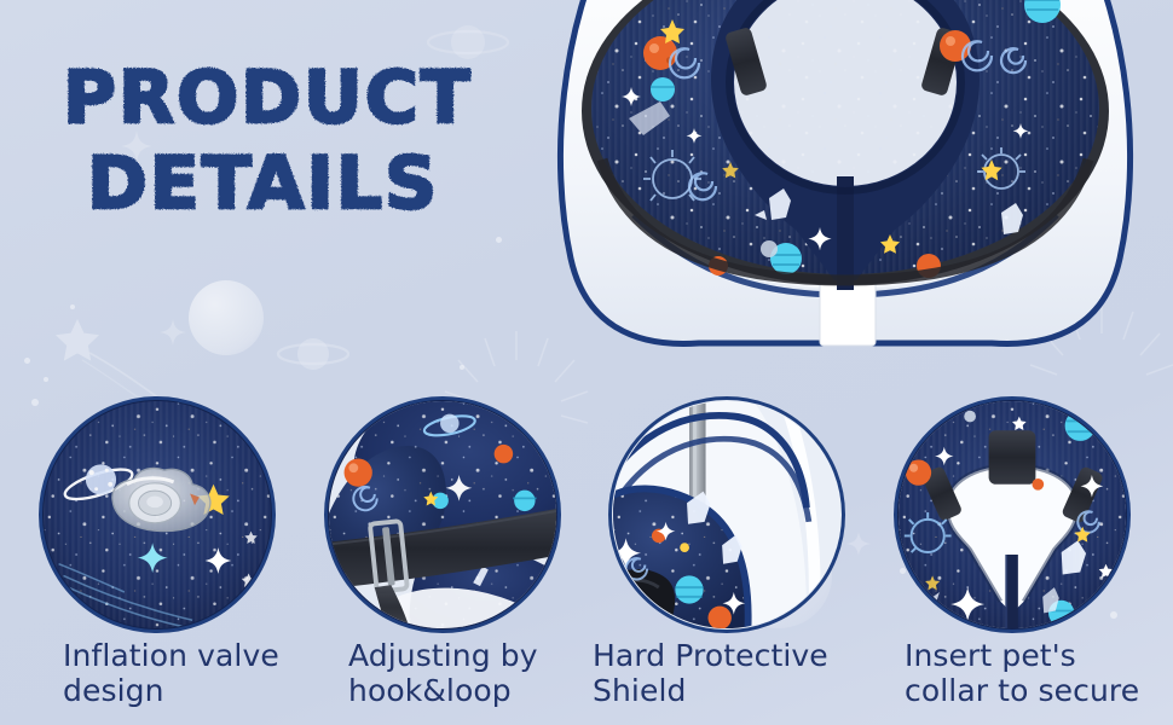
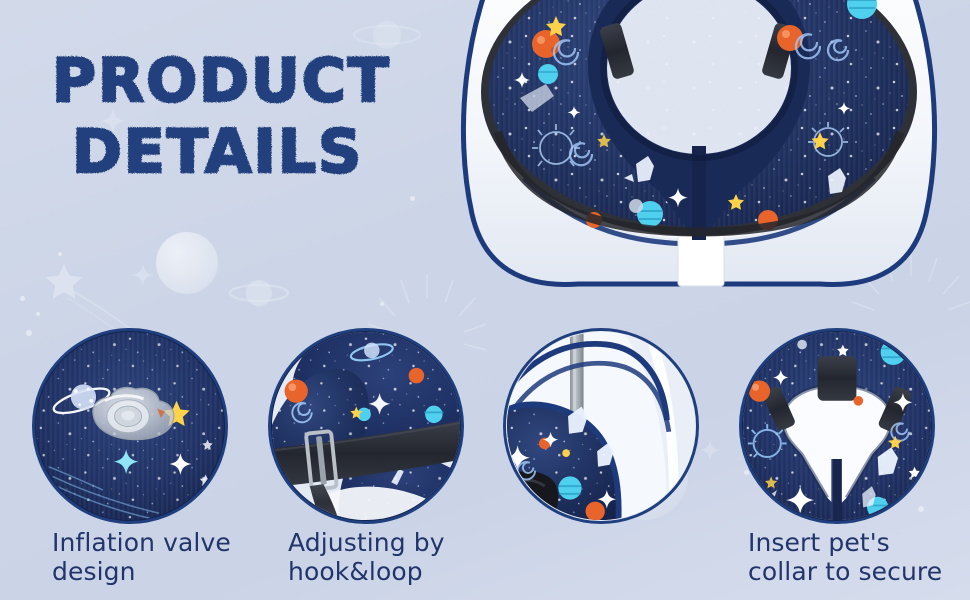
  PRODUCT
  DETAILS
  Inflation valve
  design
  Adjusting by
  hook&loop
- Hard Protective
- Shield
  Insert pet's
  collar to secure
